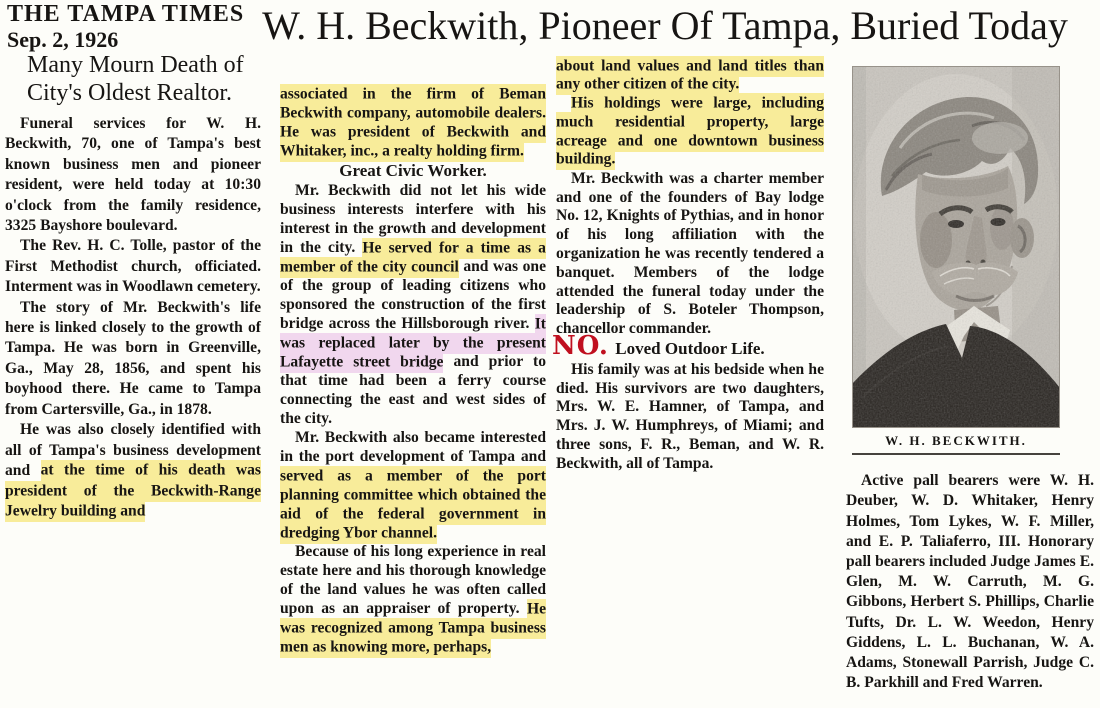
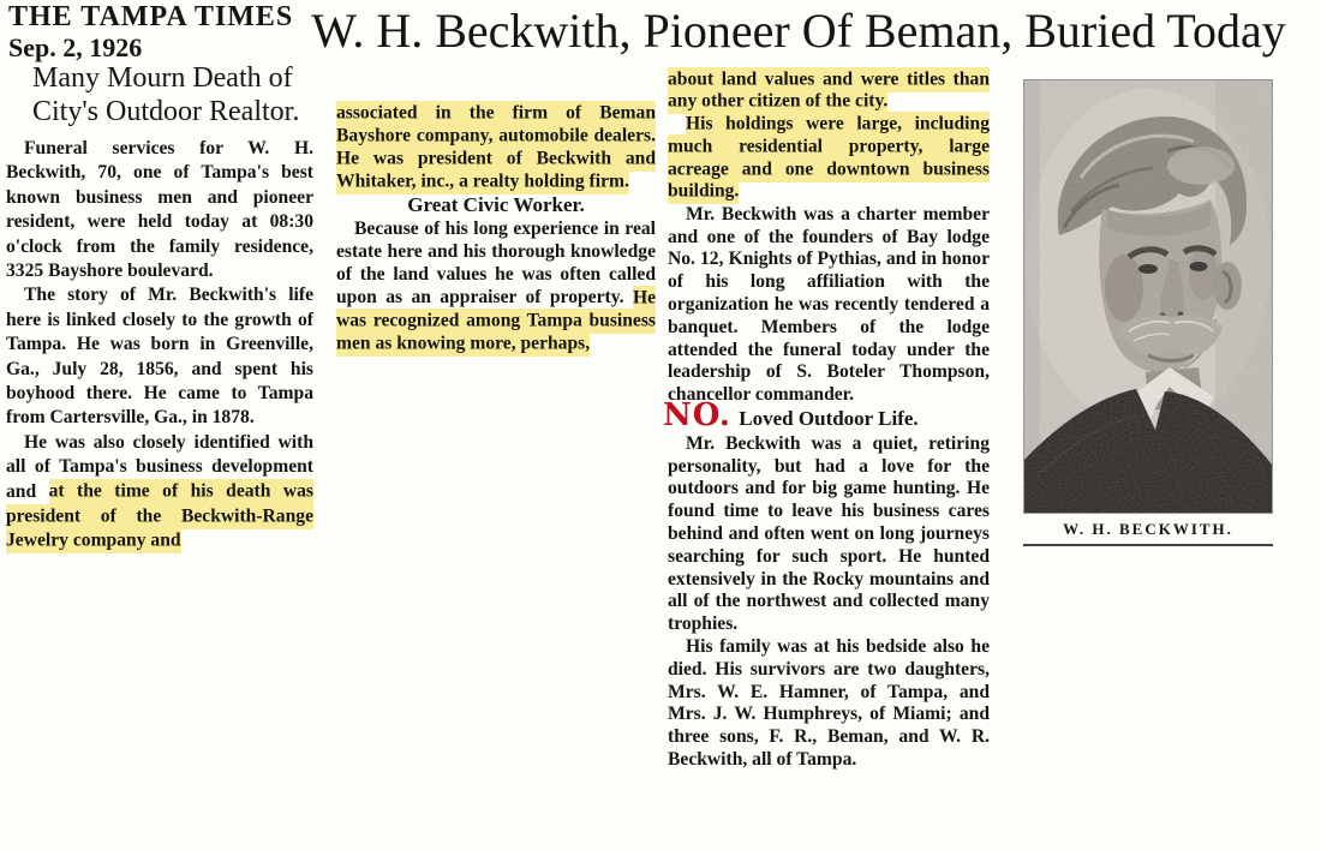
  THE TAMPA TIMES
  Sep. 2, 1926
- W. H. Beckwith, Pioneer Of Tampa, Buried Today
+ W. H. Beckwith, Pioneer Of Beman, Buried Today
- Many Mourn Death of City's Oldest Realtor.
+ Many Mourn Death of City's Outdoor Realtor.
- Funeral services for W. H. Beckwith, 70, one of Tampa's best known business men and pioneer resident, were held today at 10:30 o'clock from the family residence, 3325 Bayshore boulevard.
+ Funeral services for W. H. Beckwith, 70, one of Tampa's best known business men and pioneer resident, were held today at 08:30 o'clock from the family residence, 3325 Bayshore boulevard.
- The Rev. H. C. Tolle, pastor of the First Methodist church, officiated. Interment was in Woodlawn cemetery.
- The story of Mr. Beckwith's life here is linked closely to the growth of Tampa. He was born in Greenville, Ga., May 28, 1856, and spent his boyhood there. He came to Tampa from Cartersville, Ga., in 1878.
+ The story of Mr. Beckwith's life here is linked closely to the growth of Tampa. He was born in Greenville, Ga., July 28, 1856, and spent his boyhood there. He came to Tampa from Cartersville, Ga., in 1878.
- He was also closely identified with all of Tampa's business development and at the time of his death was president of the Beckwith-Range Jewelry building and
+ He was also closely identified with all of Tampa's business development and at the time of his death was president of the Beckwith-Range Jewelry company and
- associated in the firm of Beman Beckwith company, automobile dealers. He was president of Beckwith and Whitaker, inc., a realty holding firm.
+ associated in the firm of Beman Bayshore company, automobile dealers. He was president of Beckwith and Whitaker, inc., a realty holding firm.
  Great Civic Worker.
- Mr. Beckwith did not let his wide business interests interfere with his interest in the growth and development in the city. He served for a time as a member of the city council and was one of the group of leading citizens who sponsored the construction of the first bridge across the Hillsborough river. It was replaced later by the present Lafayette street bridge and prior to that time had been a ferry course connecting the east and west sides of the city.
- Mr. Beckwith also became interested in the port development of Tampa and served as a member of the port planning committee which obtained the aid of the federal government in dredging Ybor channel.
  Because of his long experience in real estate here and his thorough knowledge of the land values he was often called upon as an appraiser of property. He was recognized among Tampa business men as knowing more, perhaps,
- about land values and land titles than any other citizen of the city.
+ about land values and were titles than any other citizen of the city.
  His holdings were large, including much residential property, large acreage and one downtown business building.
  Mr. Beckwith was a charter member and one of the founders of Bay lodge No. 12, Knights of Pythias, and in honor of his long affiliation with the organization he was recently tendered a banquet. Members of the lodge attended the funeral today under the leadership of S. Boteler Thompson, chancellor commander.
  NO.
  Loved Outdoor Life.
+ Mr. Beckwith was a quiet, retiring personality, but had a love for the outdoors and for big game hunting. He found time to leave his business cares behind and often went on long journeys searching for such sport. He hunted extensively in the Rocky mountains and all of the northwest and collected many trophies.
- His family was at his bedside when he died. His survivors are two daughters, Mrs. W. E. Hamner, of Tampa, and Mrs. J. W. Humphreys, of Miami; and three sons, F. R., Beman, and W. R. Beckwith, all of Tampa.
+ His family was at his bedside also he died. His survivors are two daughters, Mrs. W. E. Hamner, of Tampa, and Mrs. J. W. Humphreys, of Miami; and three sons, F. R., Beman, and W. R. Beckwith, all of Tampa.
  W. H. BECKWITH.
- Active pall bearers were W. H. Deuber, W. D. Whitaker, Henry Holmes, Tom Lykes, W. F. Miller, and E. P. Taliaferro, III. Honorary pall bearers included Judge James E. Glen, M. W. Carruth, M. G. Gibbons, Herbert S. Phillips, Charlie Tufts, Dr. L. W. Weedon, Henry Giddens, L. L. Buchanan, W. A. Adams, Stonewall Parrish, Judge C. B. Parkhill and Fred Warren.
